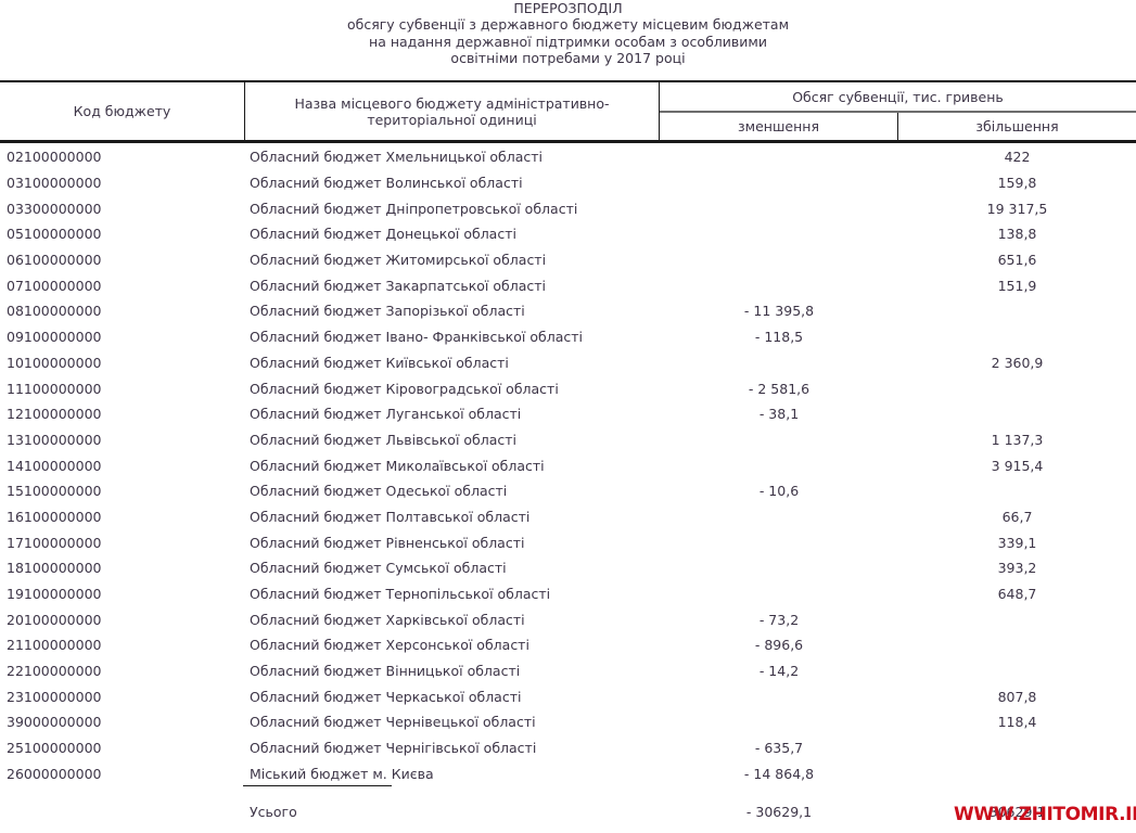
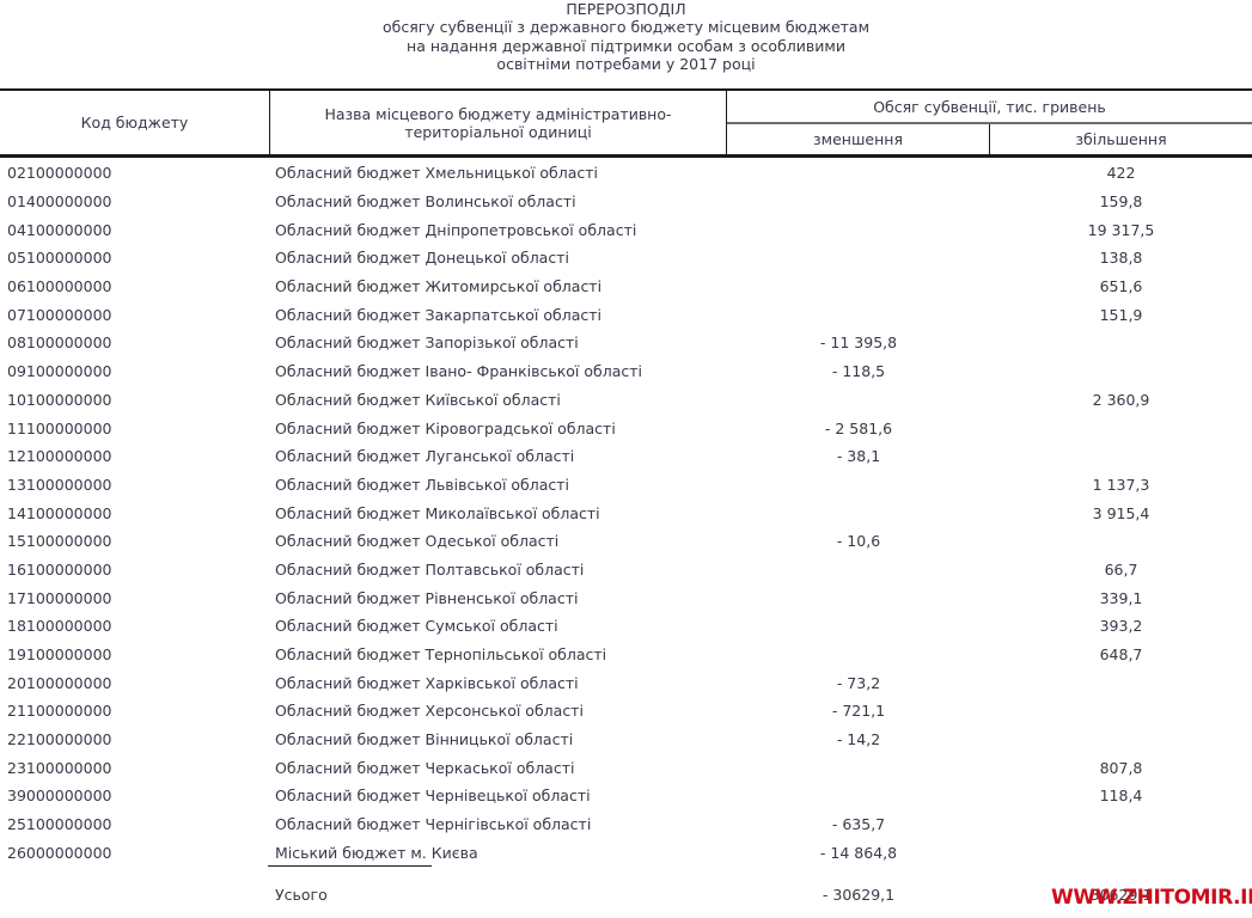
  ПЕРЕРОЗПОДІЛ
  обсягу субвенції з державного бюджету місцевим бюджетам
  на надання державної підтримки особам з особливими
  освітніми потребами у 2017 році
  Код бюджету
  Назва місцевого бюджету адміністративно-територіальної одиниці
  Обсяг субвенції, тис. гривень
  зменшення
  збільшення
  02100000000
  Обласний бюджет Хмельницької області
  422
- 03100000000
+ 01400000000
  Обласний бюджет Волинської області
  159,8
- 03300000000
+ 04100000000
  Обласний бюджет Дніпропетровської області
  19 317,5
  05100000000
  Обласний бюджет Донецької області
  138,8
  06100000000
  Обласний бюджет Житомирської області
  651,6
  07100000000
  Обласний бюджет Закарпатської області
  151,9
  08100000000
  Обласний бюджет Запорізької області
  - 11 395,8
  09100000000
  Обласний бюджет Івано- Франківської області
  - 118,5
  10100000000
  Обласний бюджет Київської області
  2 360,9
  11100000000
  Обласний бюджет Кіровоградської області
  - 2 581,6
  12100000000
  Обласний бюджет Луганської області
  - 38,1
  13100000000
  Обласний бюджет Львівської області
  1 137,3
  14100000000
  Обласний бюджет Миколаївської області
  3 915,4
  15100000000
  Обласний бюджет Одеської області
  - 10,6
  16100000000
  Обласний бюджет Полтавської області
  66,7
  17100000000
  Обласний бюджет Рівненської області
  339,1
  18100000000
  Обласний бюджет Сумської області
  393,2
  19100000000
  Обласний бюджет Тернопільської області
  648,7
  20100000000
  Обласний бюджет Харківської області
  - 73,2
  21100000000
  Обласний бюджет Херсонської області
- - 896,6
+ - 721,1
  22100000000
  Обласний бюджет Вінницької області
  - 14,2
  23100000000
  Обласний бюджет Черкаської області
  807,8
  39000000000
  Обласний бюджет Чернівецької області
  118,4
  25100000000
  Обласний бюджет Чернігівської області
  - 635,7
  26000000000
  Міський бюджет м. Києва
  - 14 864,8
  Усього
  - 30629,1
  30629,1
  WWW.ZHITOMIR.I
